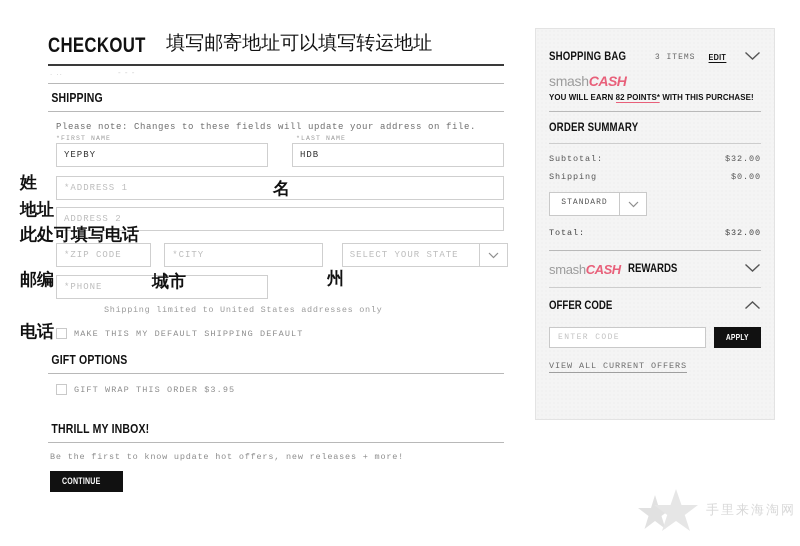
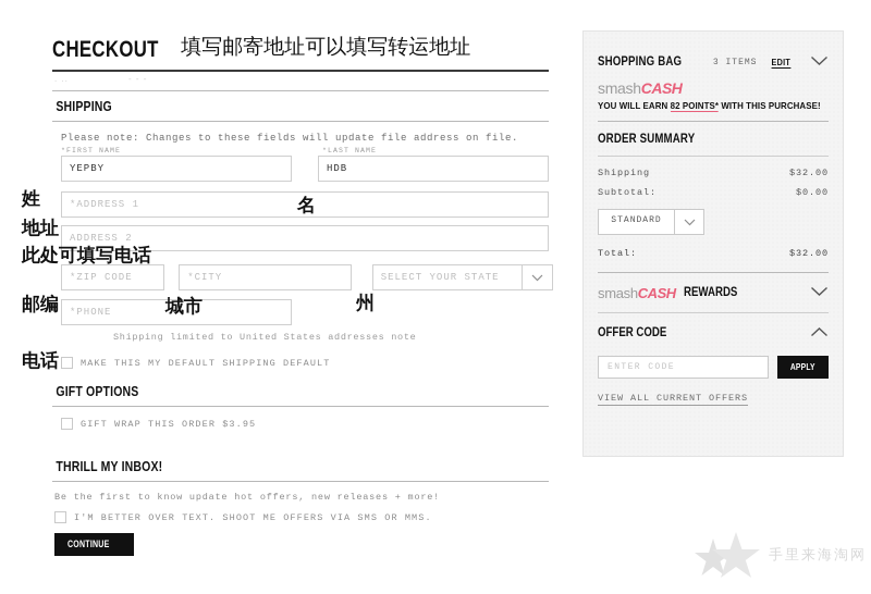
  CHECKOUT
  填写邮寄地址可以填写转运地址
  . ..
  - - -
  SHIPPING
- Please note: Changes to these fields will update your address on file.
+ Please note: Changes to these fields will update file address on file.
  YEPBY
  HDB
  *ADDRESS 1
  ADDRESS 2
  *ZIP CODE
  *CITY
  SELECT YOUR STATE
  *PHONE
- Shipping limited to United States addresses only
+ Shipping limited to United States addresses note
  MAKE THIS MY DEFAULT SHIPPING DEFAULT
  GIFT OPTIONS
  GIFT WRAP THIS ORDER $3.95
  THRILL MY INBOX!
  Be the first to know update hot offers, new releases + more!
+ I'M BETTER OVER TEXT. SHOOT ME OFFERS VIA SMS OR MMS.
  CONTINUE
  姓
  名
  地址
  此处可填写电话
  邮编
  城市
  州
  电话
  SHOPPING BAG
  3 ITEMS
  EDIT
  smashCASH
  YOU WILL EARN 82 POINTS* WITH THIS PURCHASE!
  ORDER SUMMARY
- Subtotal:
+ Shipping
  $32.00
- Shipping
+ Subtotal:
  $0.00
  STANDARD
  Total:
  $32.00
  smashCASH
  REWARDS
  OFFER CODE
  ENTER CODE
  APPLY
  VIEW ALL CURRENT OFFERS
  手里来海淘网
